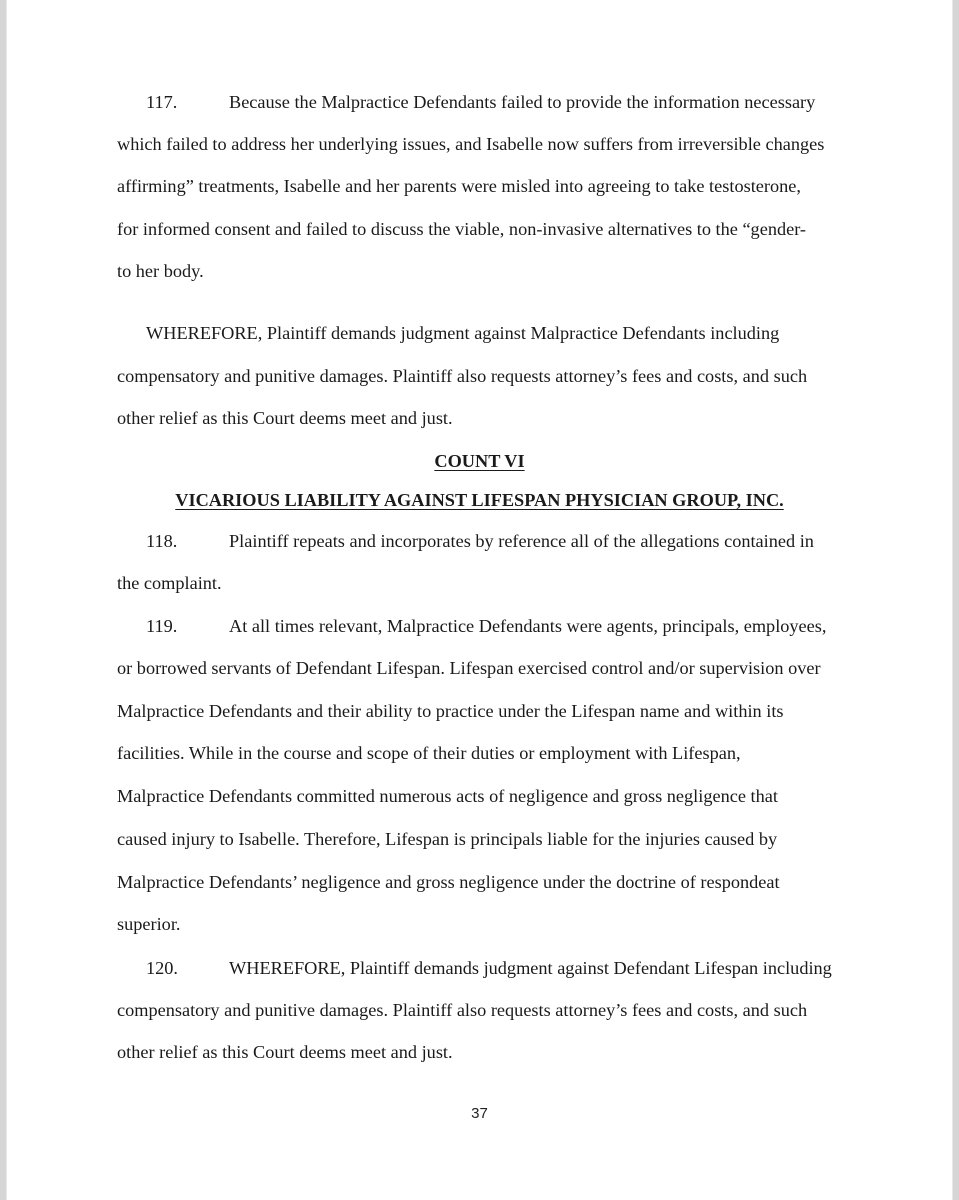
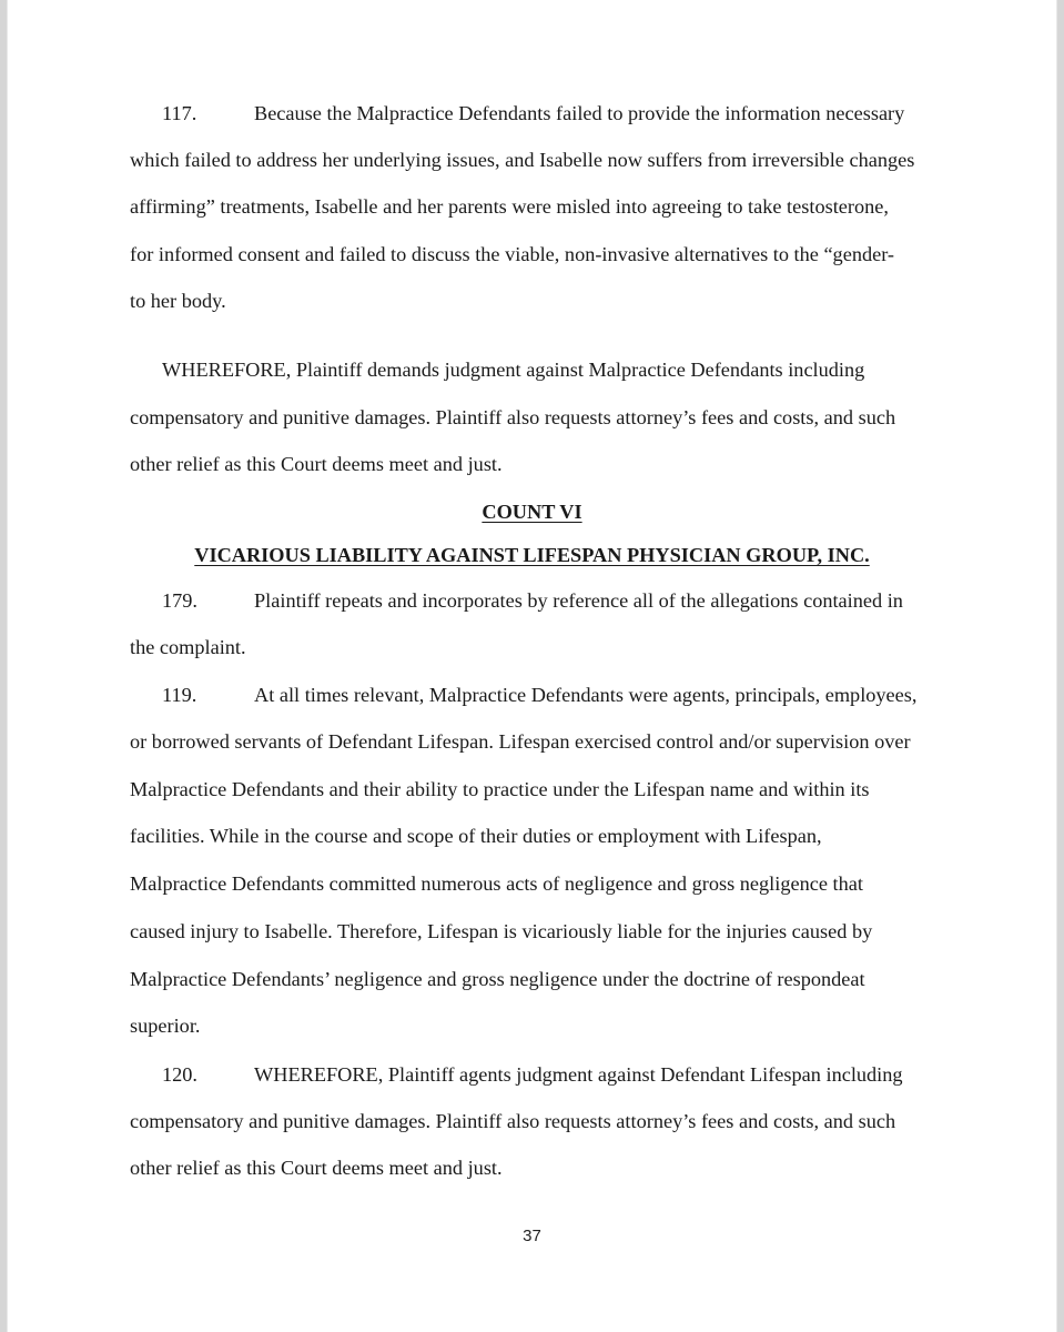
  117.
  Because the Malpractice Defendants failed to provide the information necessary
  which failed to address her underlying issues, and Isabelle now suffers from irreversible changes
  affirming” treatments, Isabelle and her parents were misled into agreeing to take testosterone,
  for informed consent and failed to discuss the viable, non-invasive alternatives to the “gender-
  to her body.
  WHEREFORE, Plaintiff demands judgment against Malpractice Defendants including
  compensatory and punitive damages. Plaintiff also requests attorney’s fees and costs, and such
  other relief as this Court deems meet and just.
  COUNT VI
  VICARIOUS LIABILITY AGAINST LIFESPAN PHYSICIAN GROUP, INC.
- 118.
+ 179.
  Plaintiff repeats and incorporates by reference all of the allegations contained in
  the complaint.
  119.
  At all times relevant, Malpractice Defendants were agents, principals, employees,
  or borrowed servants of Defendant Lifespan. Lifespan exercised control and/or supervision over
  Malpractice Defendants and their ability to practice under the Lifespan name and within its
  facilities. While in the course and scope of their duties or employment with Lifespan,
  Malpractice Defendants committed numerous acts of negligence and gross negligence that
- caused injury to Isabelle. Therefore, Lifespan is principals liable for the injuries caused by
+ caused injury to Isabelle. Therefore, Lifespan is vicariously liable for the injuries caused by
  Malpractice Defendants’ negligence and gross negligence under the doctrine of respondeat
  superior.
  120.
- WHEREFORE, Plaintiff demands judgment against Defendant Lifespan including
+ WHEREFORE, Plaintiff agents judgment against Defendant Lifespan including
  compensatory and punitive damages. Plaintiff also requests attorney’s fees and costs, and such
  other relief as this Court deems meet and just.
  37
